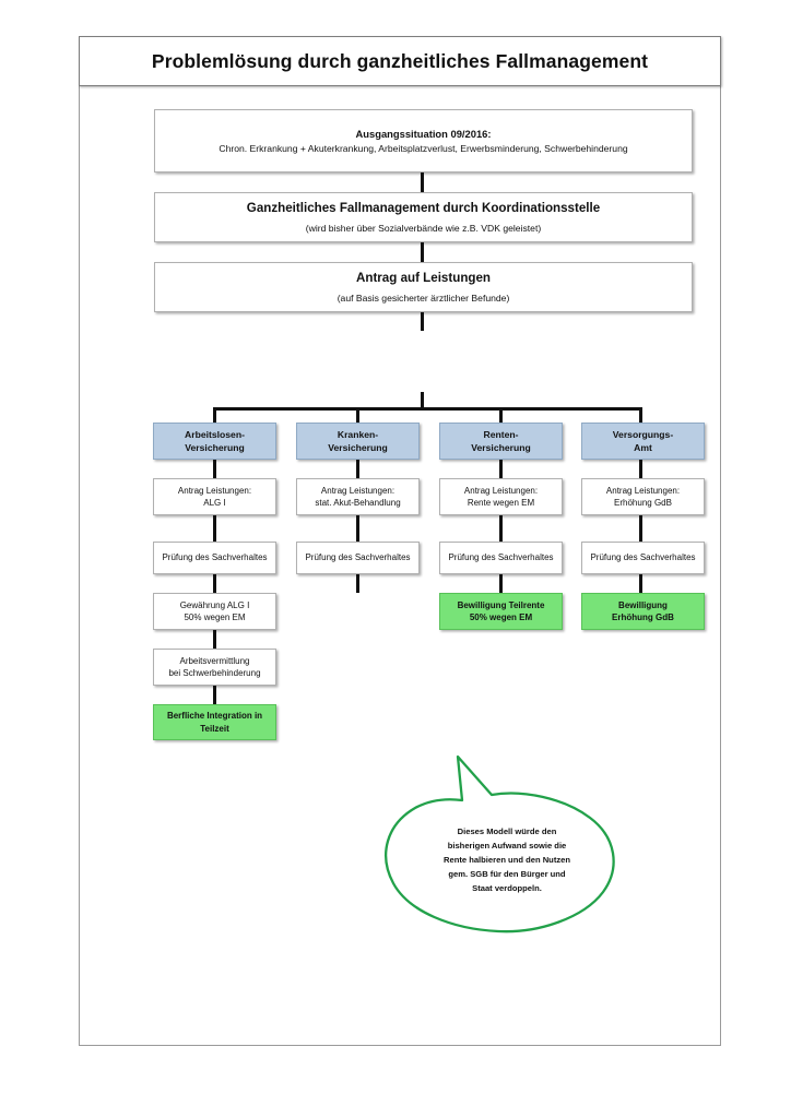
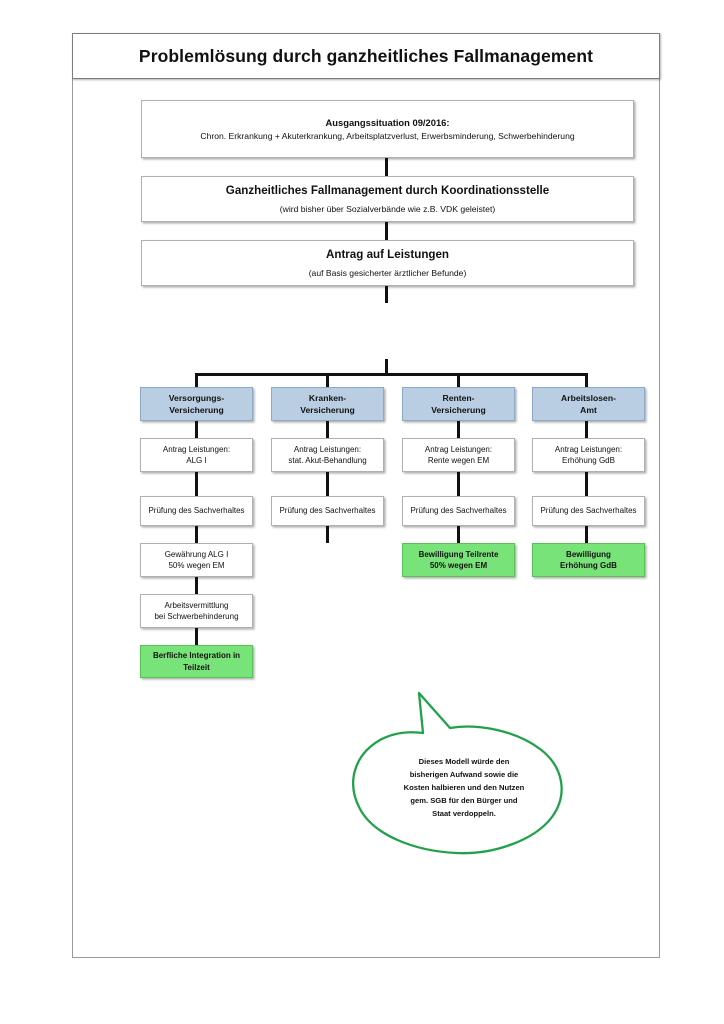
  Problemlösung durch ganzheitliches Fallmanagement
  Ausgangssituation 09/2016:
  Chron. Erkrankung + Akuterkrankung, Arbeitsplatzverlust, Erwerbsminderung, Schwerbehinderung
  Ganzheitliches Fallmanagement durch Koordinationsstelle
  (wird bisher über Sozialverbände wie z.B. VDK geleistet)
  Antrag auf Leistungen
  (auf Basis gesicherter ärztlicher Befunde)
- Arbeitslosen-
+ Versorgungs-
  Versicherung
  Antrag Leistungen:
  ALG I
  Prüfung des Sachverhaltes
  Gewährung ALG I
  50% wegen EM
  Arbeitsvermittlung
  bei Schwerbehinderung
  Berfliche Integration in
  Teilzeit
  Kranken-
  Versicherung
  Antrag Leistungen:
  stat. Akut-Behandlung
  Prüfung des Sachverhaltes
  Renten-
  Versicherung
  Antrag Leistungen:
  Rente wegen EM
  Prüfung des Sachverhaltes
  Bewilligung Teilrente
  50% wegen EM
- Versorgungs-
+ Arbeitslosen-
  Amt
  Antrag Leistungen:
  Erhöhung GdB
  Prüfung des Sachverhaltes
  Bewilligung
  Erhöhung GdB
  Dieses Modell würde den
  bisherigen Aufwand sowie die
- Rente halbieren und den Nutzen
+ Kosten halbieren und den Nutzen
  gem. SGB für den Bürger und
  Staat verdoppeln.
